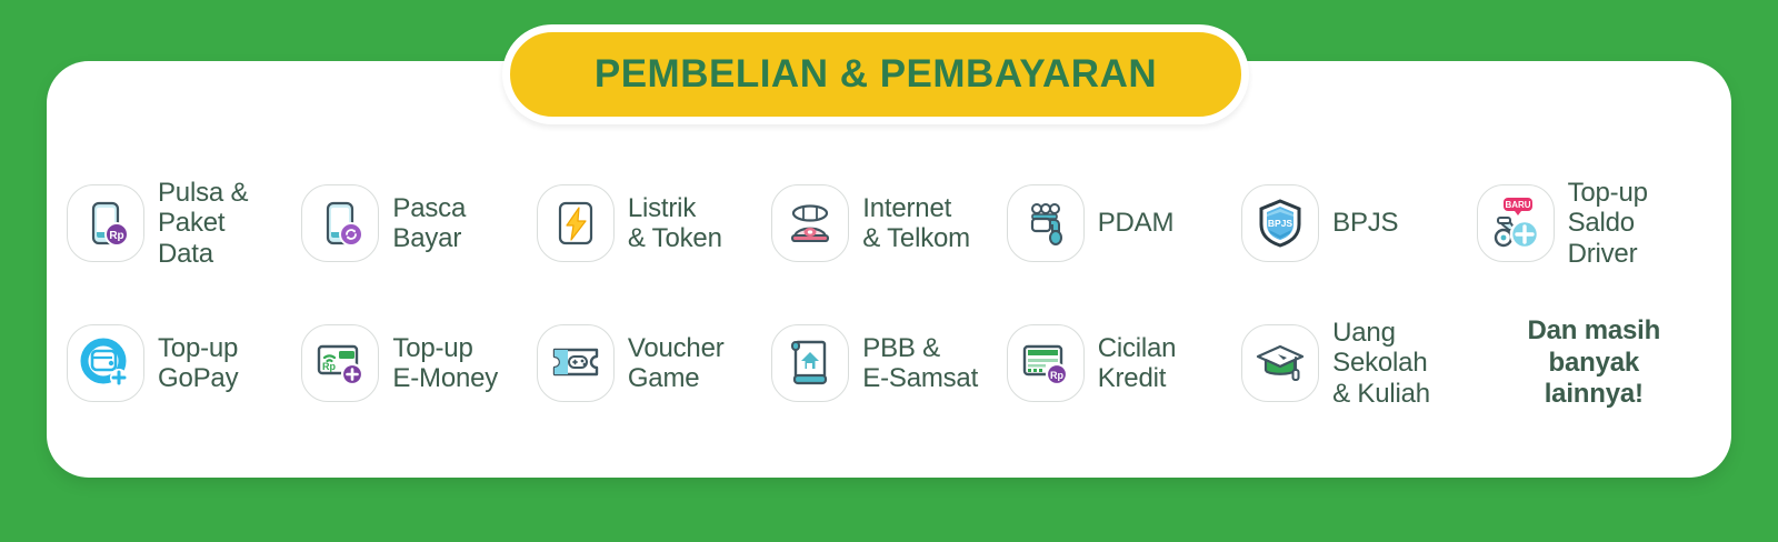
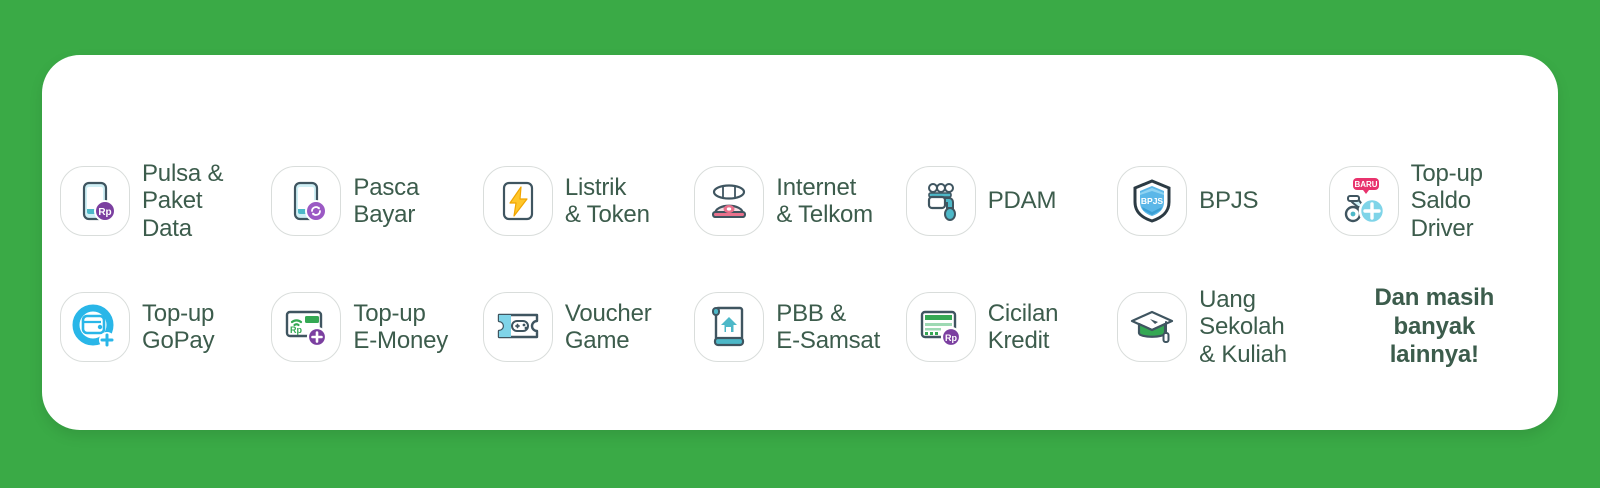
- PEMBELIAN & PEMBAYARAN
  Rp
  Pulsa &
  Paket
  Data
  Pasca
  Bayar
  Listrik
  & Token
  Internet
  & Telkom
  PDAM
  BPJS
  BPJS
  BARU
  Top-up
  Saldo
  Driver
  Top-up
  GoPay
  Rp
  Top-up
  E-Money
  Voucher
  Game
  PBB &
  E-Samsat
  Rp
  Cicilan
  Kredit
  Uang
  Sekolah
  & Kuliah
  Dan masih
  banyak
  lainnya!
